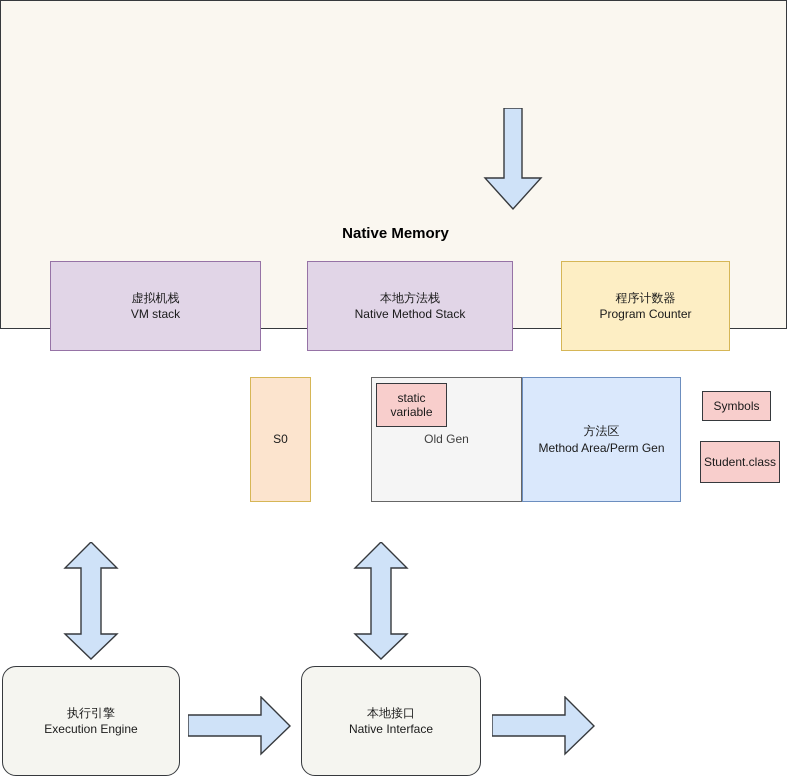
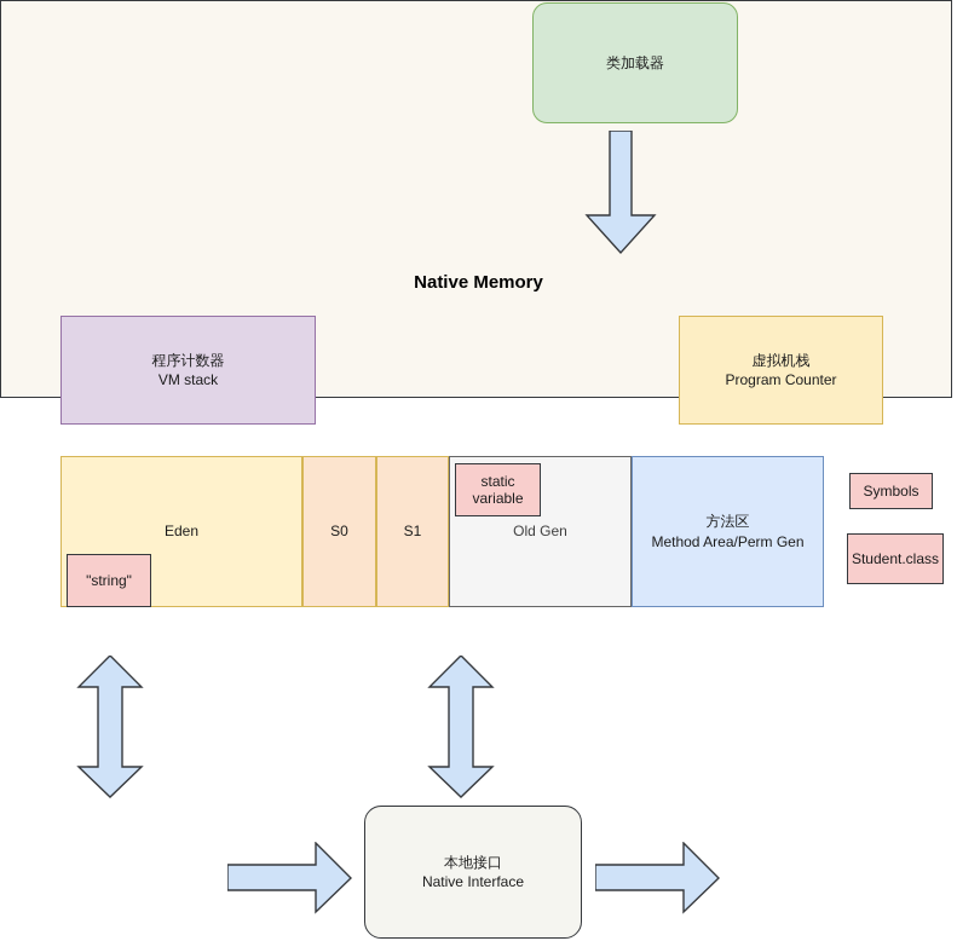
+ 类加载器
  Native Memory
- 虚拟机栈
+ 程序计数器
  VM stack
- 本地方法栈
- Native Method Stack
- 程序计数器
+ 虚拟机栈
  Program Counter
+ Eden
  S0
+ S1
  Old Gen
  方法区
  Method Area/Perm Gen
+ "string"
  static
  variable
  Symbols
  Student.class
- 执行引擎
- Execution Engine
  本地接口
  Native Interface
